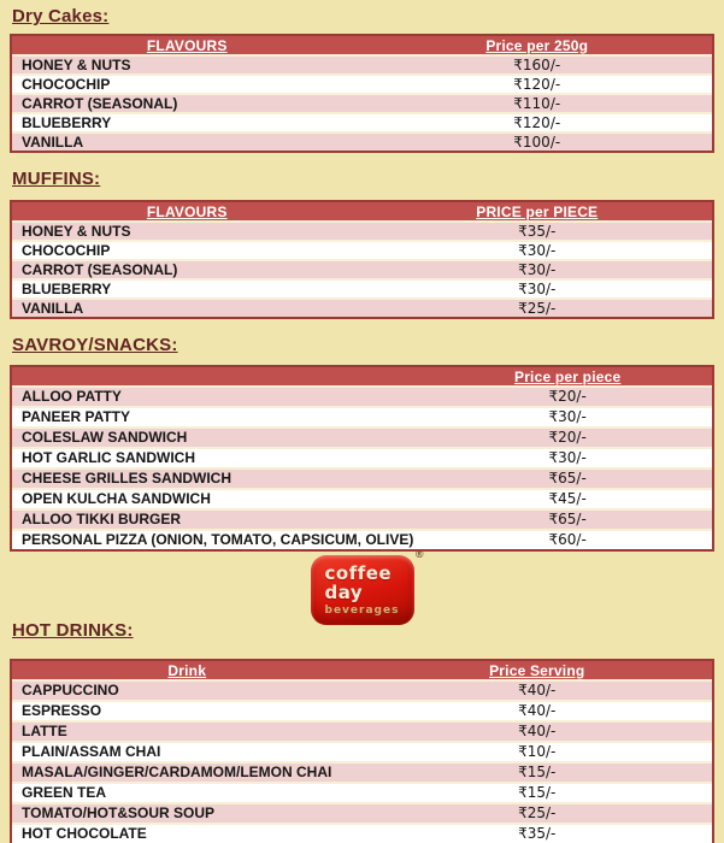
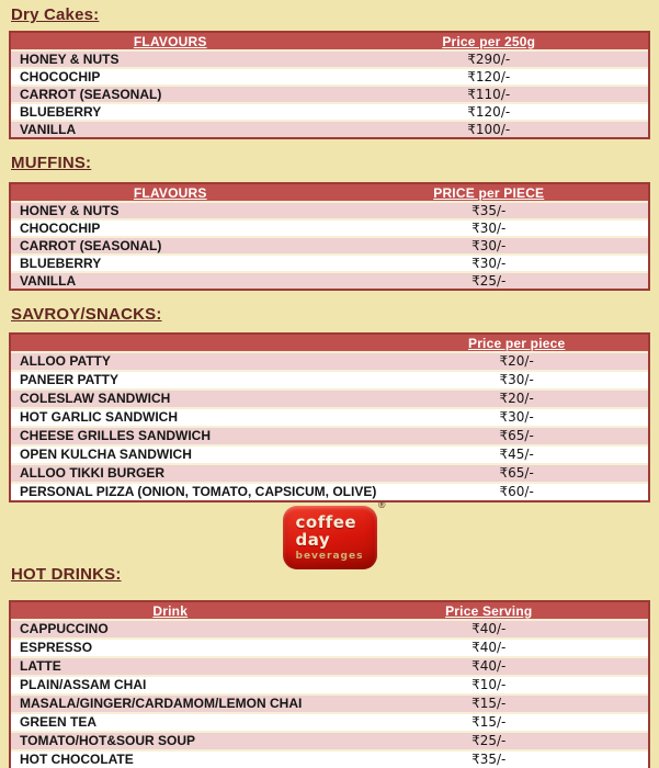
  Dry Cakes:
  FLAVOURS	Price per 250g
- HONEY & NUTS	₹160/-
+ HONEY & NUTS	₹290/-
  CHOCOCHIP	₹120/-
  CARROT (SEASONAL)	₹110/-
  BLUEBERRY	₹120/-
  VANILLA	₹100/-
  MUFFINS:
  FLAVOURS	PRICE per PIECE
  HONEY & NUTS	₹35/-
  CHOCOCHIP	₹30/-
  CARROT (SEASONAL)	₹30/-
  BLUEBERRY	₹30/-
  VANILLA	₹25/-
  SAVROY/SNACKS:
  	Price per piece
  ALLOO PATTY	₹20/-
  PANEER PATTY	₹30/-
  COLESLAW SANDWICH	₹20/-
  HOT GARLIC SANDWICH	₹30/-
  CHEESE GRILLES SANDWICH	₹65/-
  OPEN KULCHA SANDWICH	₹45/-
  ALLOO TIKKI BURGER	₹65/-
  PERSONAL PIZZA (ONION, TOMATO, CAPSICUM, OLIVE)	₹60/-
  ®
  coffee
  day
  beverages
  HOT DRINKS:
  Drink	Price Serving
  CAPPUCCINO	₹40/-
  ESPRESSO	₹40/-
  LATTE	₹40/-
  PLAIN/ASSAM CHAI	₹10/-
  MASALA/GINGER/CARDAMOM/LEMON CHAI	₹15/-
  GREEN TEA	₹15/-
  TOMATO/HOT&SOUR SOUP	₹25/-
  HOT CHOCOLATE	₹35/-
